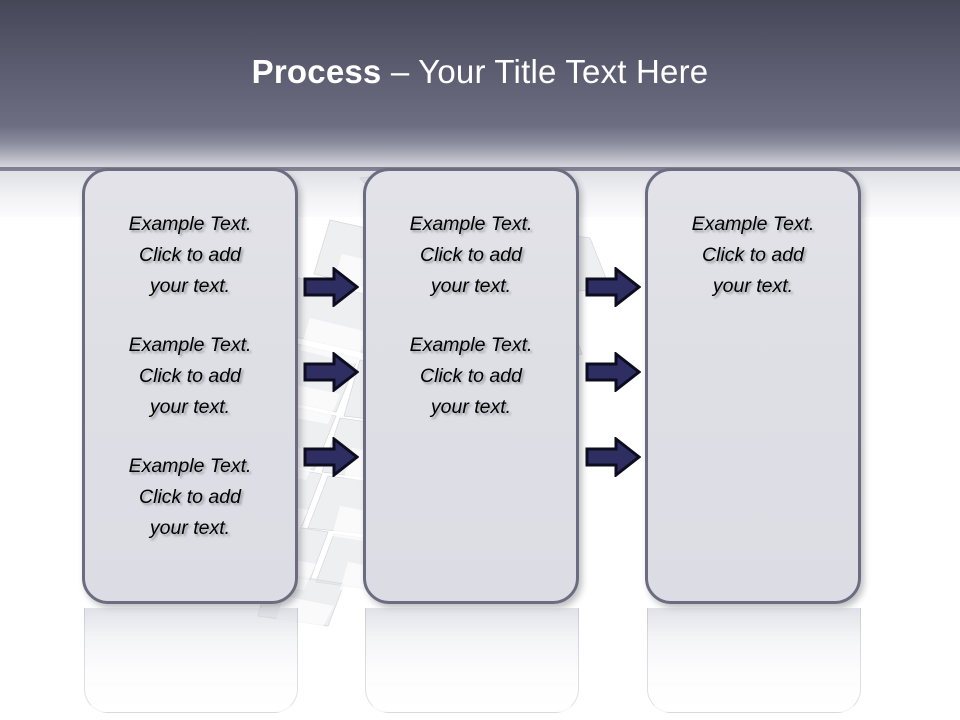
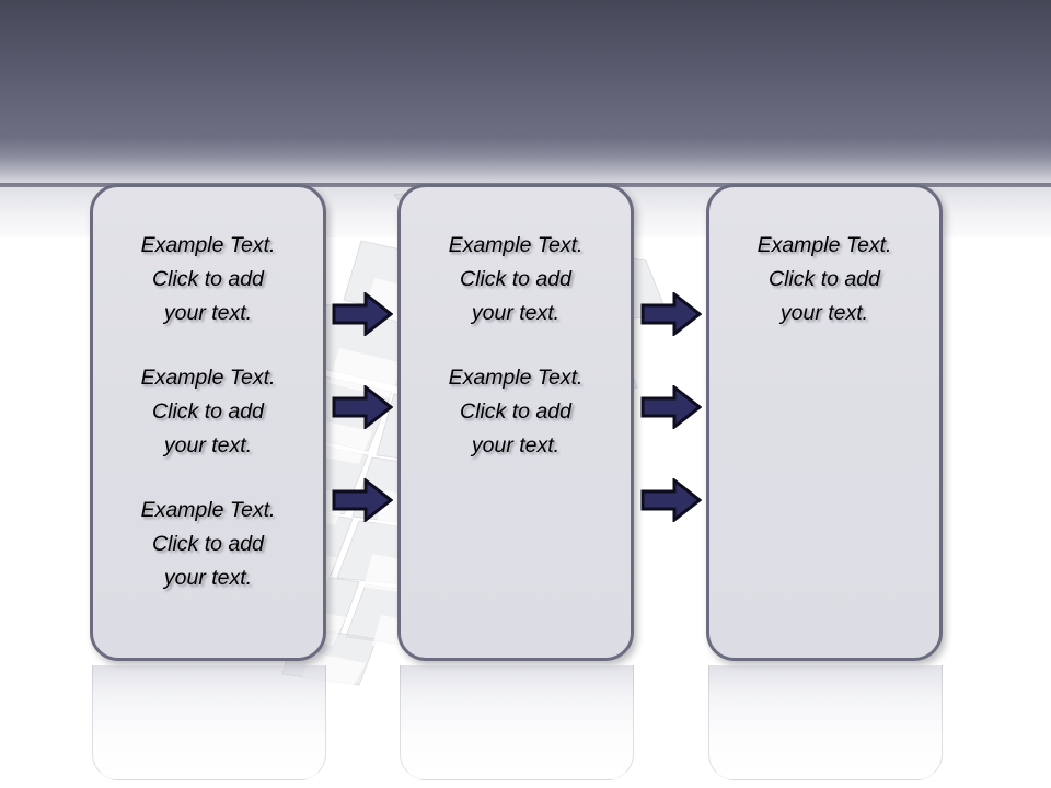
- Process – Your Title Text Here
  Example Text.
  Click to add
  your text.
  Example Text.
  Click to add
  your text.
  Example Text.
  Click to add
  your text.
  Example Text.
  Click to add
  your text.
  Example Text.
  Click to add
  your text.
  Example Text.
  Click to add
  your text.
